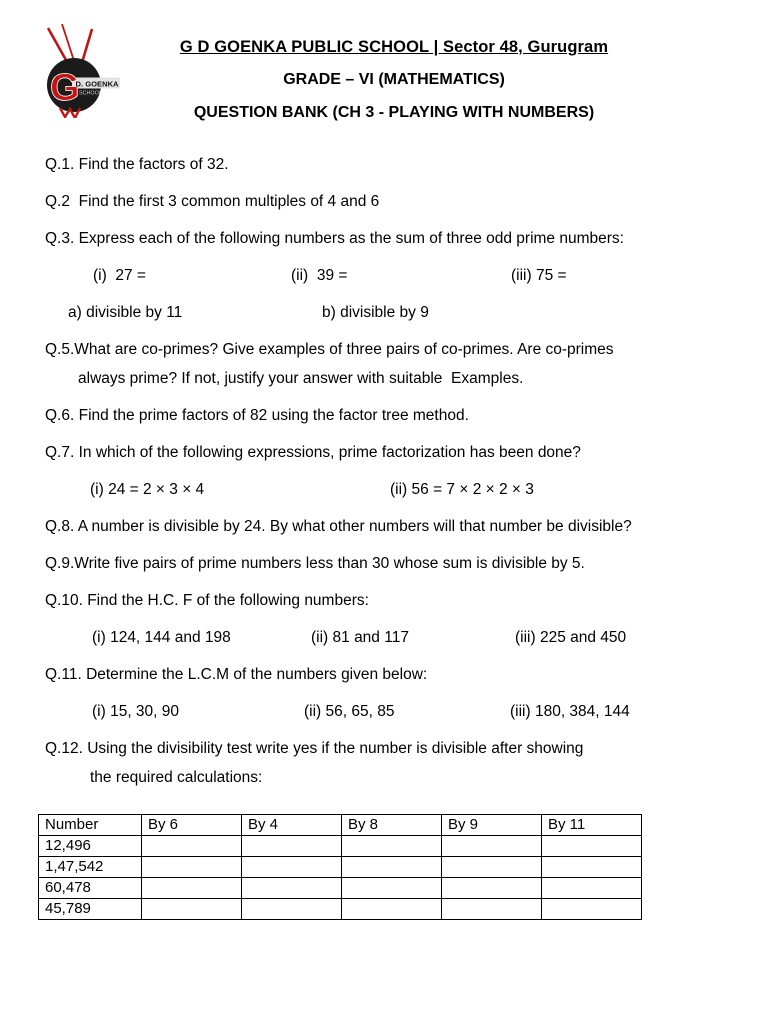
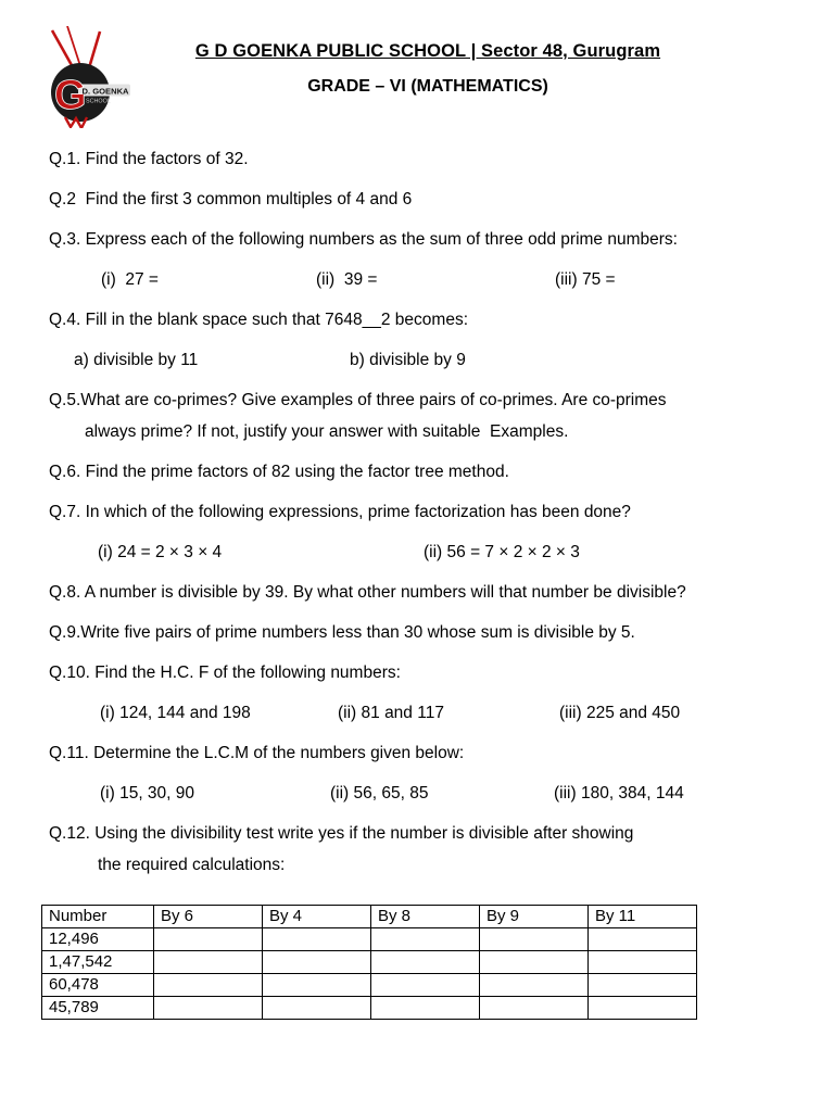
  G
  D. GOENKA
  G D GOENKA PUBLIC SCHOOL | Sector 48, Gurugram
  GRADE – VI (MATHEMATICS)
- QUESTION BANK (CH 3 - PLAYING WITH NUMBERS)
  Q.1. Find the factors of 32.
  Q.2 Find the first 3 common multiples of 4 and 6
  Q.3. Express each of the following numbers as the sum of three odd prime numbers:
  (i) 27 = (ii) 39 = (iii) 75 =
+ Q.4. Fill in the blank space such that 7648__2 becomes:
  a) divisible by 11 b) divisible by 9
  Q.5.What are co-primes? Give examples of three pairs of co-primes. Are co-primes
  always prime? If not, justify your answer with suitable Examples.
  Q.6. Find the prime factors of 82 using the factor tree method.
  Q.7. In which of the following expressions, prime factorization has been done?
  (i) 24 = 2 × 3 × 4 (ii) 56 = 7 × 2 × 2 × 3
- Q.8. A number is divisible by 24. By what other numbers will that number be divisible?
+ Q.8. A number is divisible by 39. By what other numbers will that number be divisible?
  Q.9.Write five pairs of prime numbers less than 30 whose sum is divisible by 5.
  Q.10. Find the H.C. F of the following numbers:
  (i) 124, 144 and 198 (ii) 81 and 117 (iii) 225 and 450
  Q.11. Determine the L.C.M of the numbers given below:
  (i) 15, 30, 90 (ii) 56, 65, 85 (iii) 180, 384, 144
  Q.12. Using the divisibility test write yes if the number is divisible after showing
  the required calculations:
  Number	By 6	By 4	By 8	By 9	By 11
  12,496
  1,47,542
  60,478
  45,789
